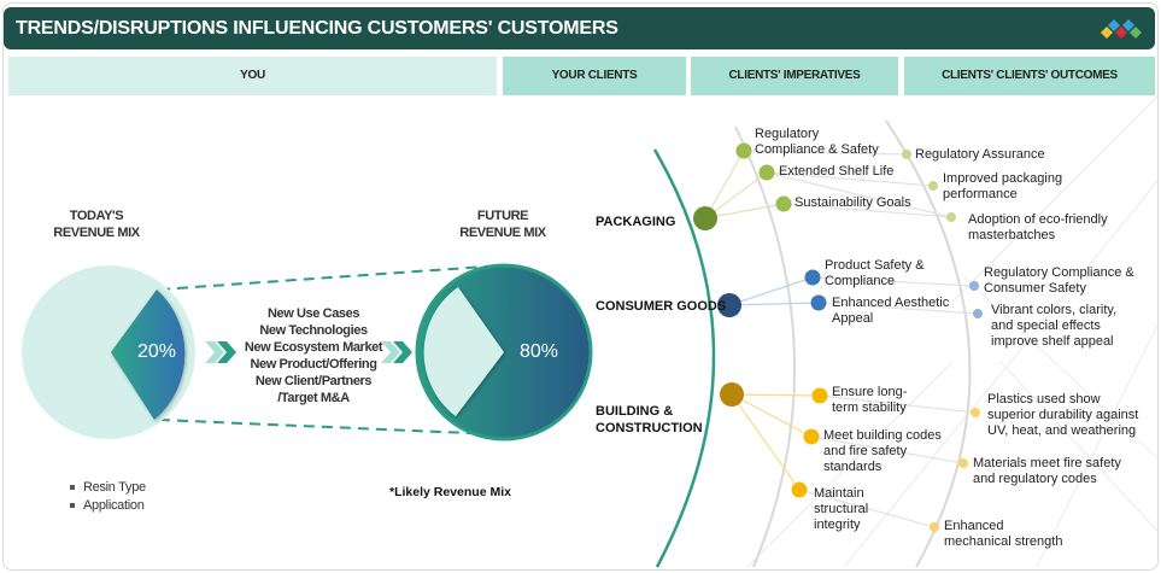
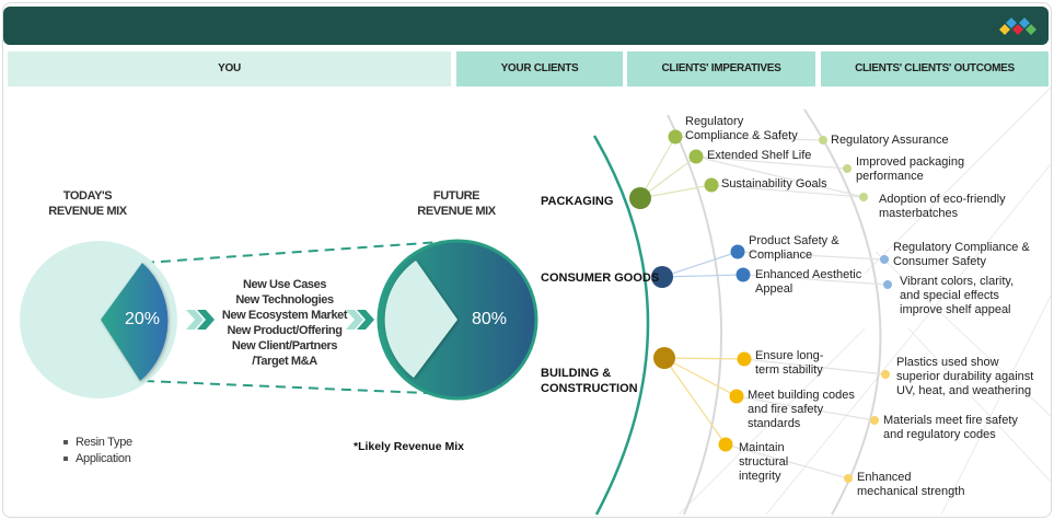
- TRENDS/DISRUPTIONS INFLUENCING CUSTOMERS' CUSTOMERS
  YOU
  YOUR CLIENTS
  CLIENTS' IMPERATIVES
  CLIENTS' CLIENTS' OUTCOMES
  TODAY'S
  REVENUE MIX
  20%
  New Use Cases
  New Technologies
  New Ecosystem Market
  New Product/Offering
  New Client/Partners
  /Target M&A
  FUTURE
  REVENUE MIX
  80%
  Resin Type
  Application
  *Likely Revenue Mix
  PACKAGING
  CONSUMER GOODS
  BUILDING &
  CONSTRUCTION
  Regulatory
  Compliance & Safety
  Extended Shelf Life
  Sustainability Goals
  Regulatory Assurance
  Improved packaging
  performance
  Adoption of eco-friendly
  masterbatches
  Product Safety &
  Compliance
  Enhanced Aesthetic
  Appeal
  Regulatory Compliance &
  Consumer Safety
  Vibrant colors, clarity,
  and special effects
  improve shelf appeal
  Ensure long-
  term stability
  Meet building codes
  and fire safety
  standards
  Maintain
  structural
  integrity
  Plastics used show
  superior durability against
  UV, heat, and weathering
  Materials meet fire safety
  and regulatory codes
  Enhanced
  mechanical strength
